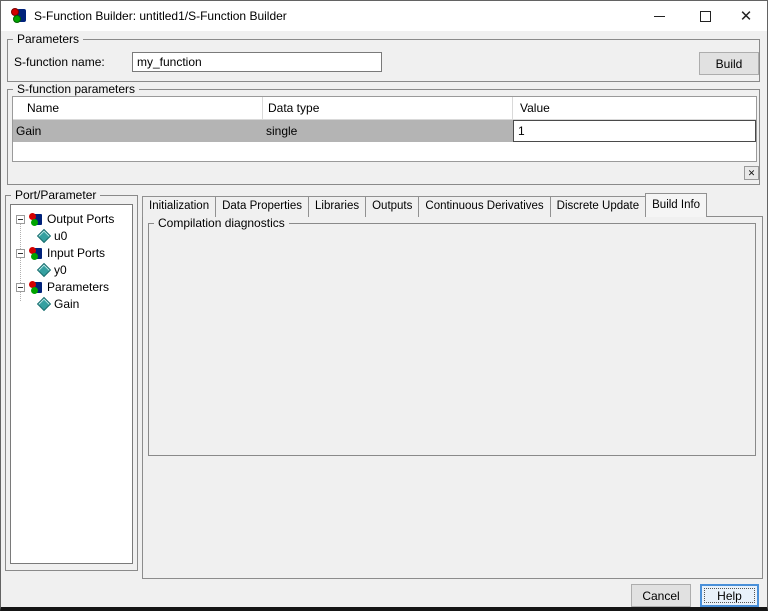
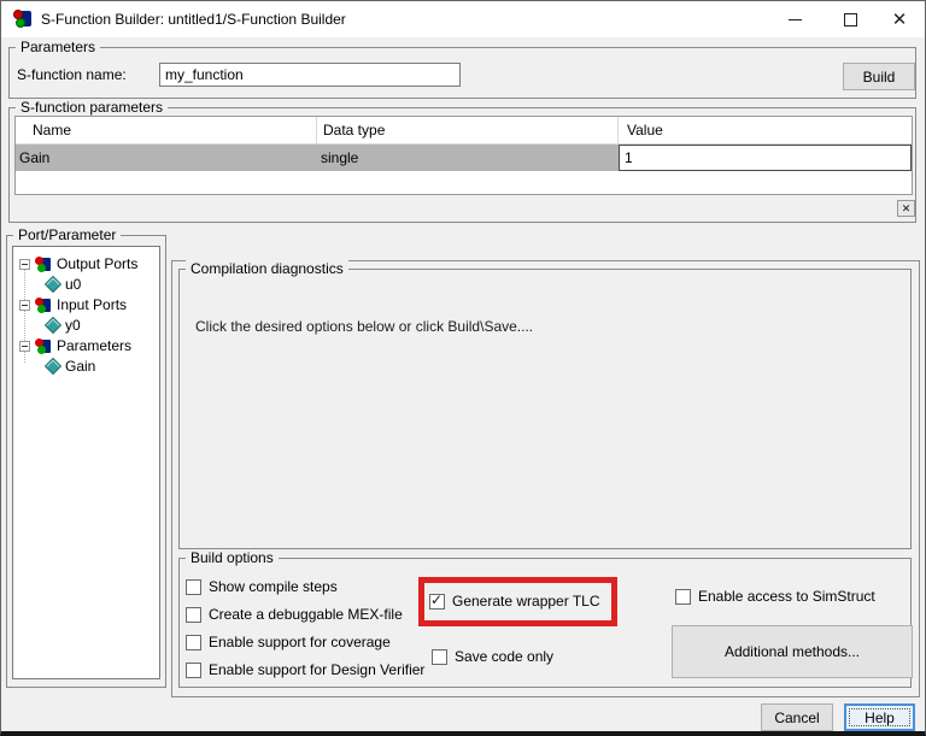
  S-Function Builder: untitled1/S-Function Builder
  ✕
  Parameters
  S-function name:
  my_function
  Build
  S-function parameters
  Name
  Data type
  Value
  Gain
  single
  1
  ✕
  Port/Parameter
  Output Ports
  u0
  Input Ports
  y0
  Parameters
  Gain
- Initialization
- Data Properties
- Libraries
- Outputs
- Continuous Derivatives
- Discrete Update
- Build Info
  Compilation diagnostics
+ Click the desired options below or click Build\Save....
+ Build options
+ Show compile steps
+ Create a debuggable MEX-file
+ Enable support for coverage
+ Enable support for Design Verifier
+ Generate wrapper TLC
+ Save code only
+ Enable access to SimStruct
+ Additional methods...
  Cancel
  Help
